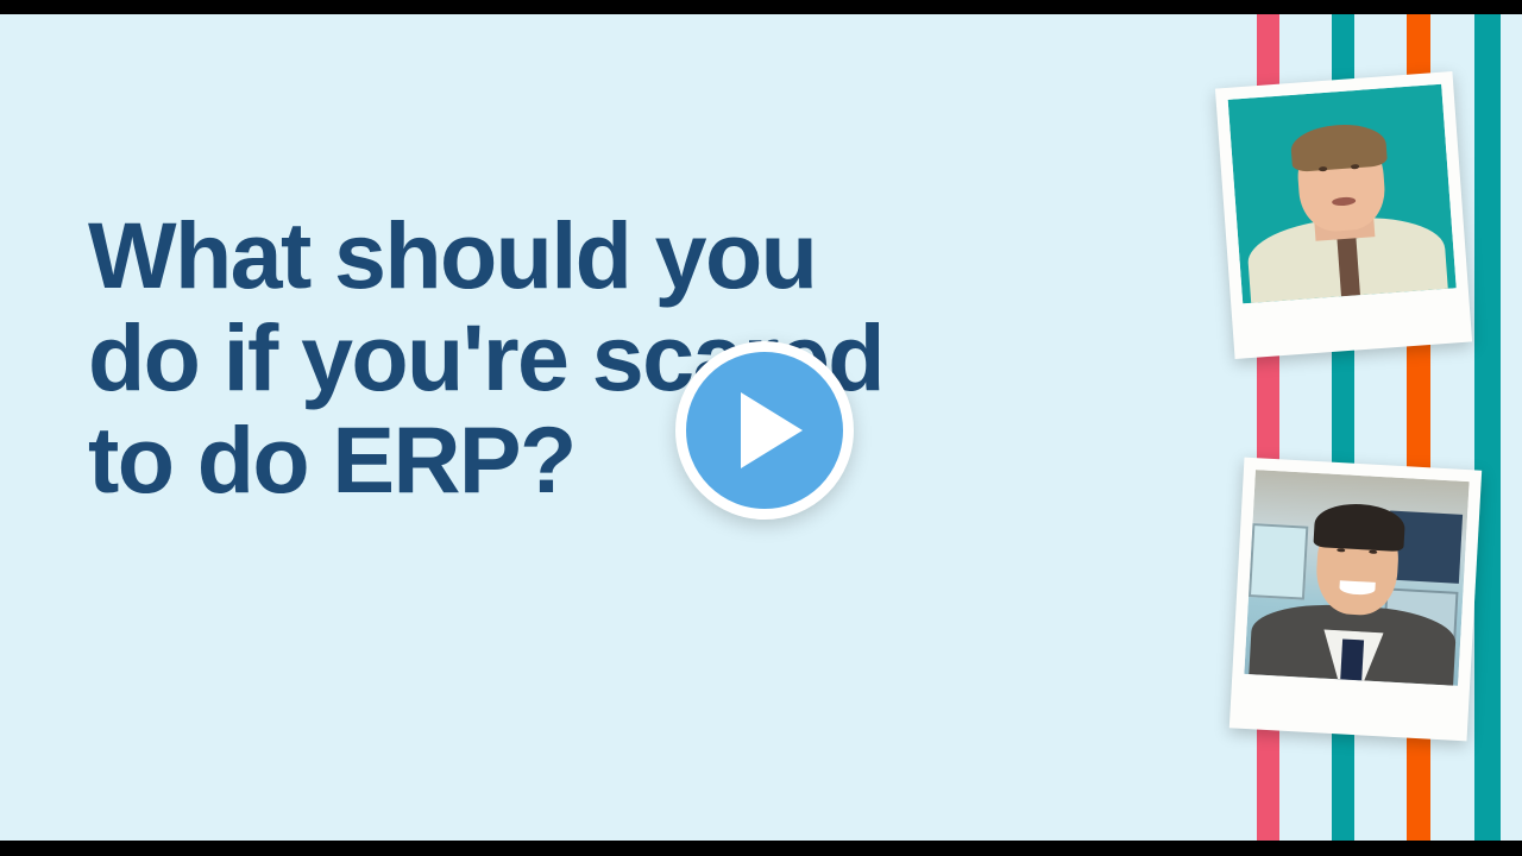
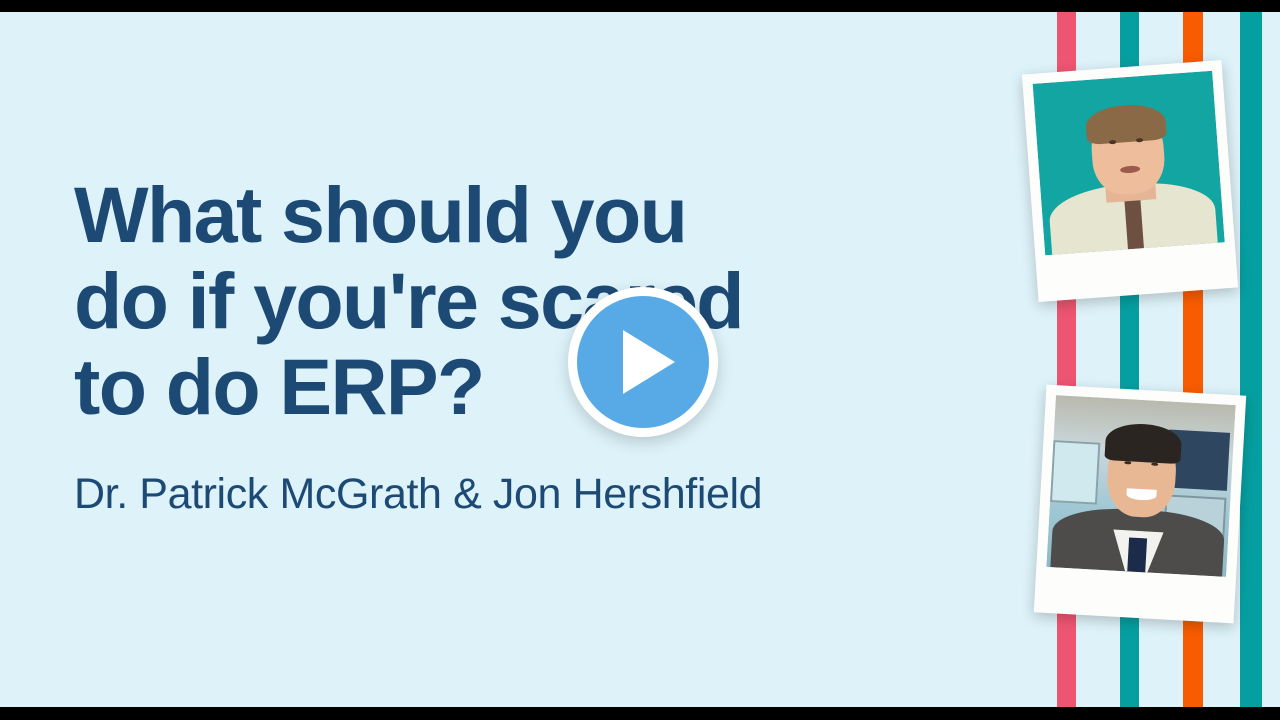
  What should you
  do if you're scd
  to do ERP?
+ Dr. Patrick McGrath & Jon Hershfield
